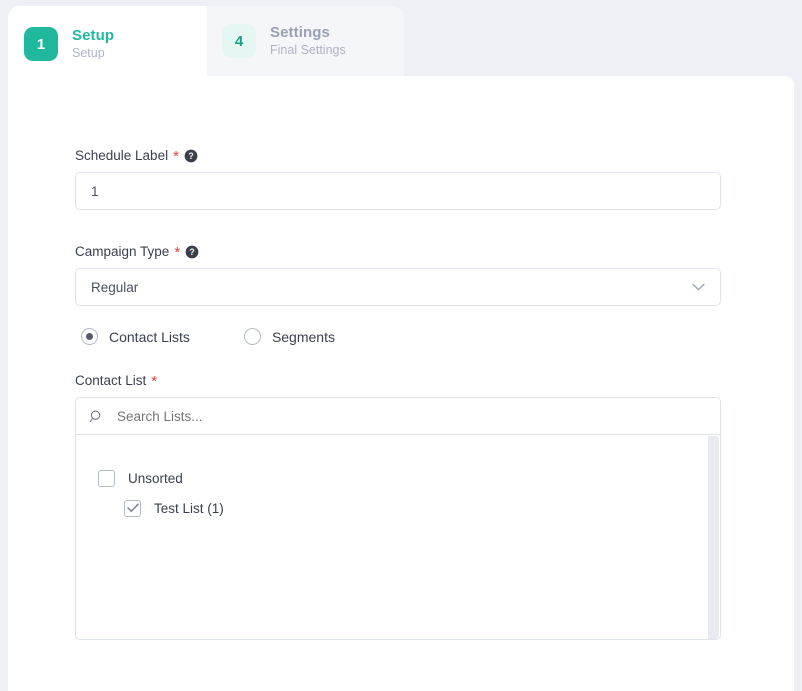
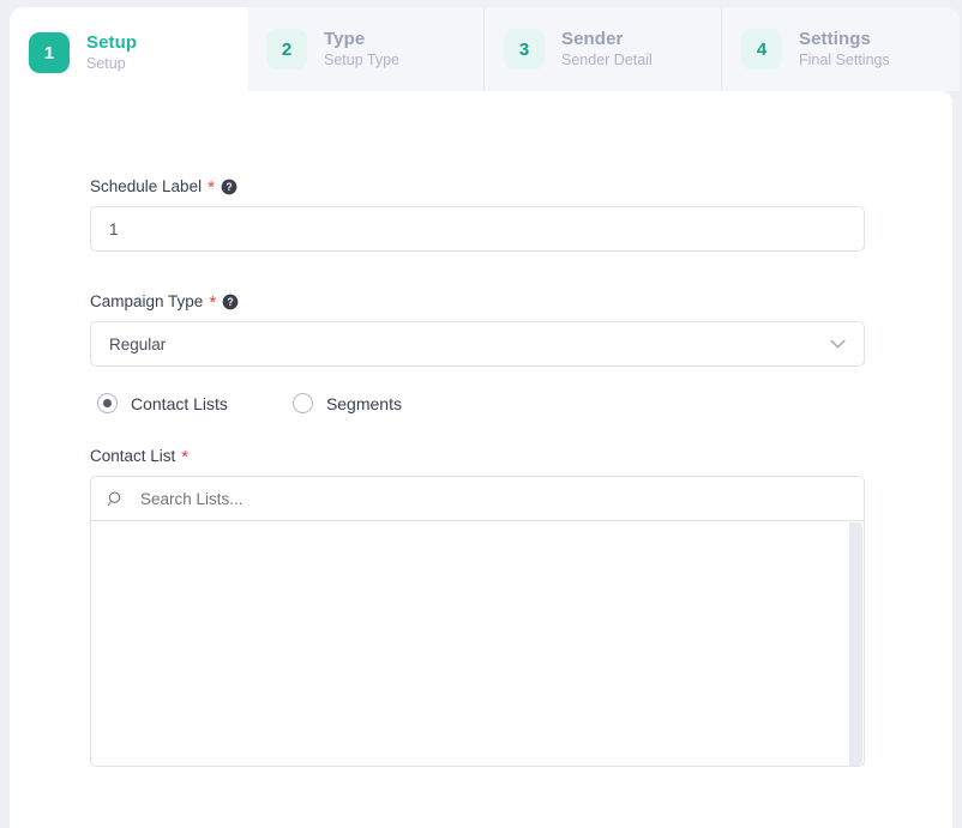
  1
  Setup
  Setup
+ 2
+ Type
+ Setup Type
+ 3
+ Sender
+ Sender Detail
  4
  Settings
  Final Settings
  Schedule Label
  *
  ?
  1
  Campaign Type
  *
  ?
  Regular
  Contact Lists
  Segments
  Contact List
  *
  Search Lists...
- Unsorted
- Test List (1)
